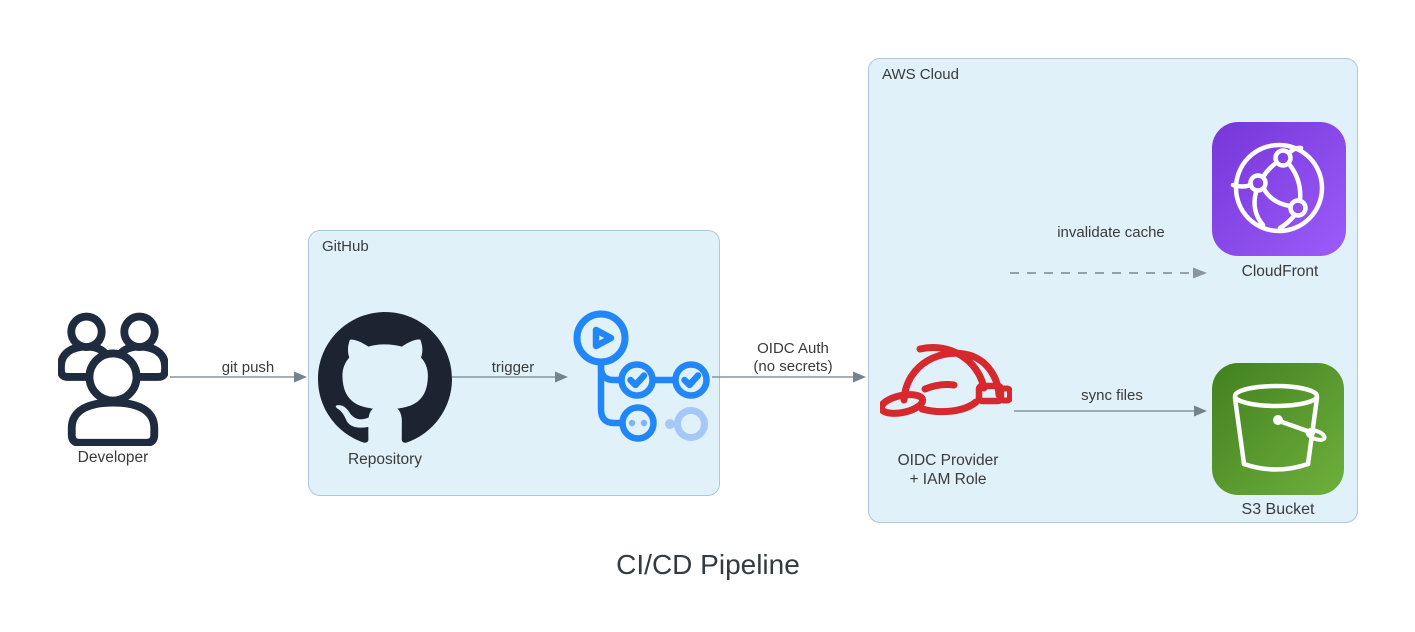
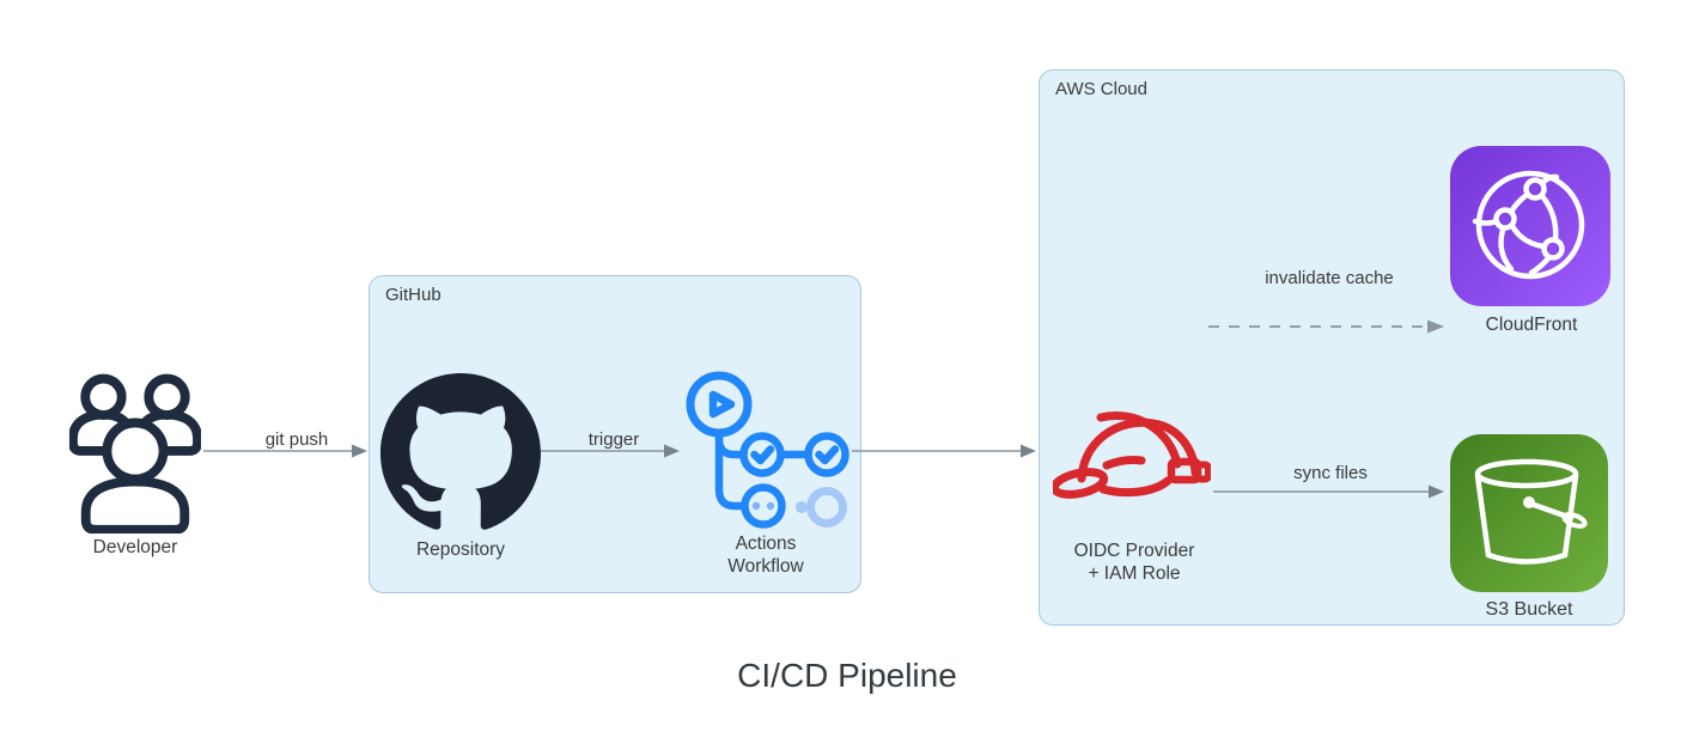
  GitHub
  AWS Cloud
  Developer
  Repository
+ Actions
+ Workflow
  OIDC Provider
  + IAM Role
  CloudFront
  S3 Bucket
  git push
  trigger
- OIDC Auth
- (no secrets)
  sync files
  invalidate cache
  CI/CD Pipeline
